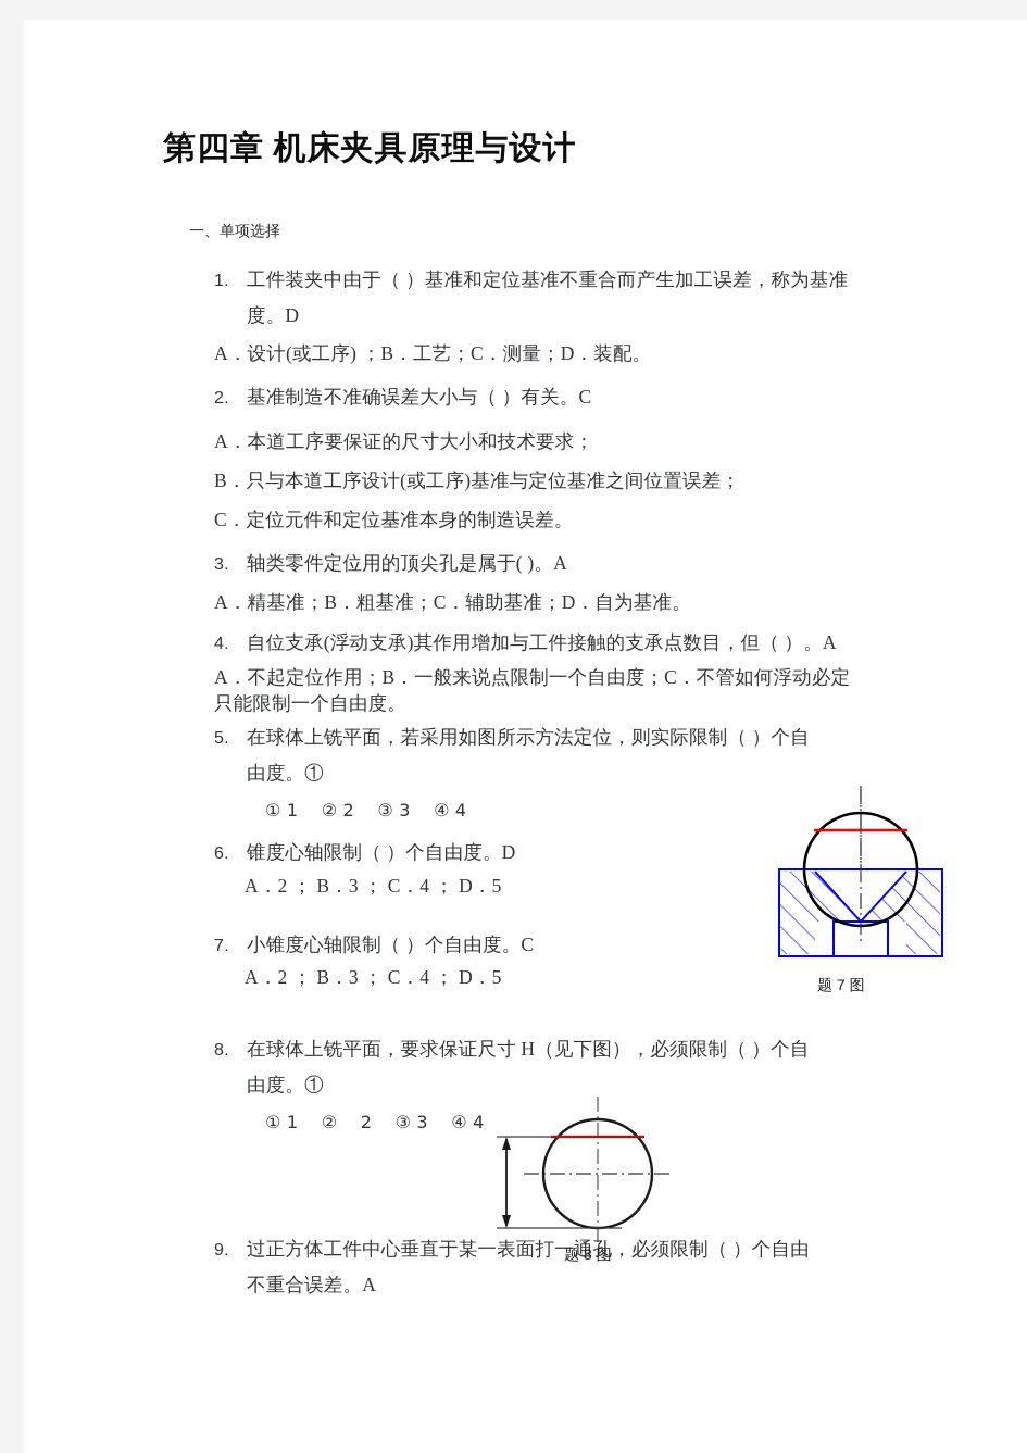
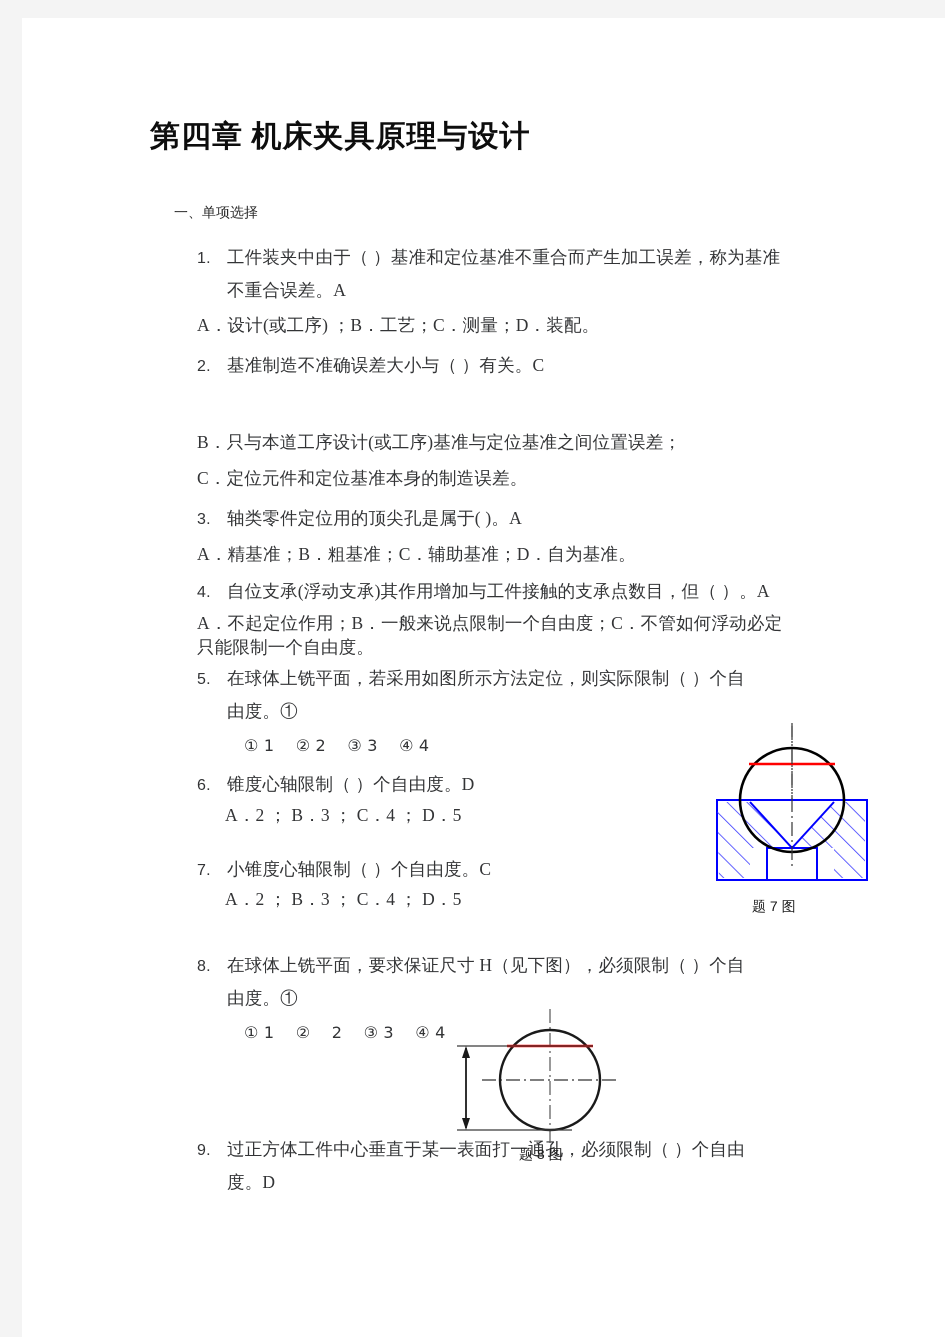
  第四章 机床夹具原理与设计
  一、单项选择
  1. 工件装夹中由于（ ）基准和定位基准不重合而产生加工误差，称为基准
- 度。D
+ 不重合误差。A
  A．设计(或工序) ；B．工艺；C．测量；D．装配。
  2. 基准制造不准确误差大小与（ ）有关。C
- A．本道工序要保证的尺寸大小和技术要求；
  B．只与本道工序设计(或工序)基准与定位基准之间位置误差；
  C．定位元件和定位基准本身的制造误差。
  3. 轴类零件定位用的顶尖孔是属于( )。A
  A．精基准；B．粗基准；C．辅助基准；D．自为基准。
  4. 自位支承(浮动支承)其作用增加与工件接触的支承点数目，但（ ）。A
  A．不起定位作用；B．一般来说点限制一个自由度；C．不管如何浮动必定
  只能限制一个自由度。
  5. 在球体上铣平面，若采用如图所示方法定位，则实际限制（ ）个自
  由度。①
  ① 1 ② 2 ③ 3 ④ 4
  6. 锥度心轴限制（ ）个自由度。D
  A．2 ； B．3 ； C．4 ； D．5
  7. 小锥度心轴限制（ ）个自由度。C
  A．2 ； B．3 ； C．4 ； D．5
  8. 在球体上铣平面，要求保证尺寸 H（见下图），必须限制（ ）个自
  由度。①
  ① 1 ② 2 ③ 3 ④ 4
  9. 过正方体工件中心垂直于某一表面打一通孔，必须限制（ ）个自由
- 不重合误差。A
+ 度。D
  题 7 图
  题 8 图
